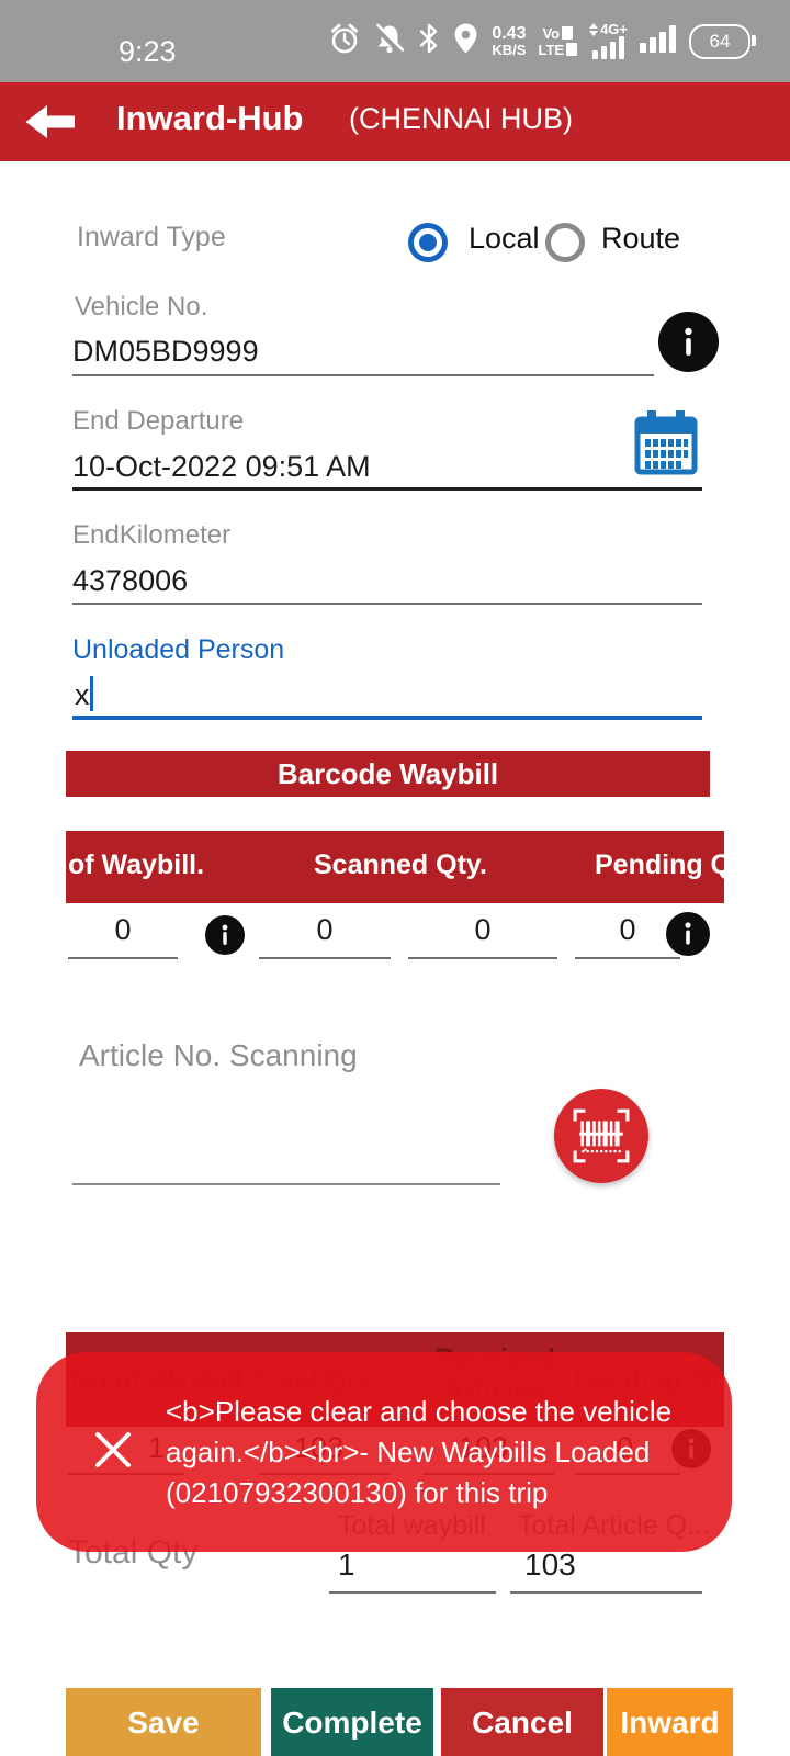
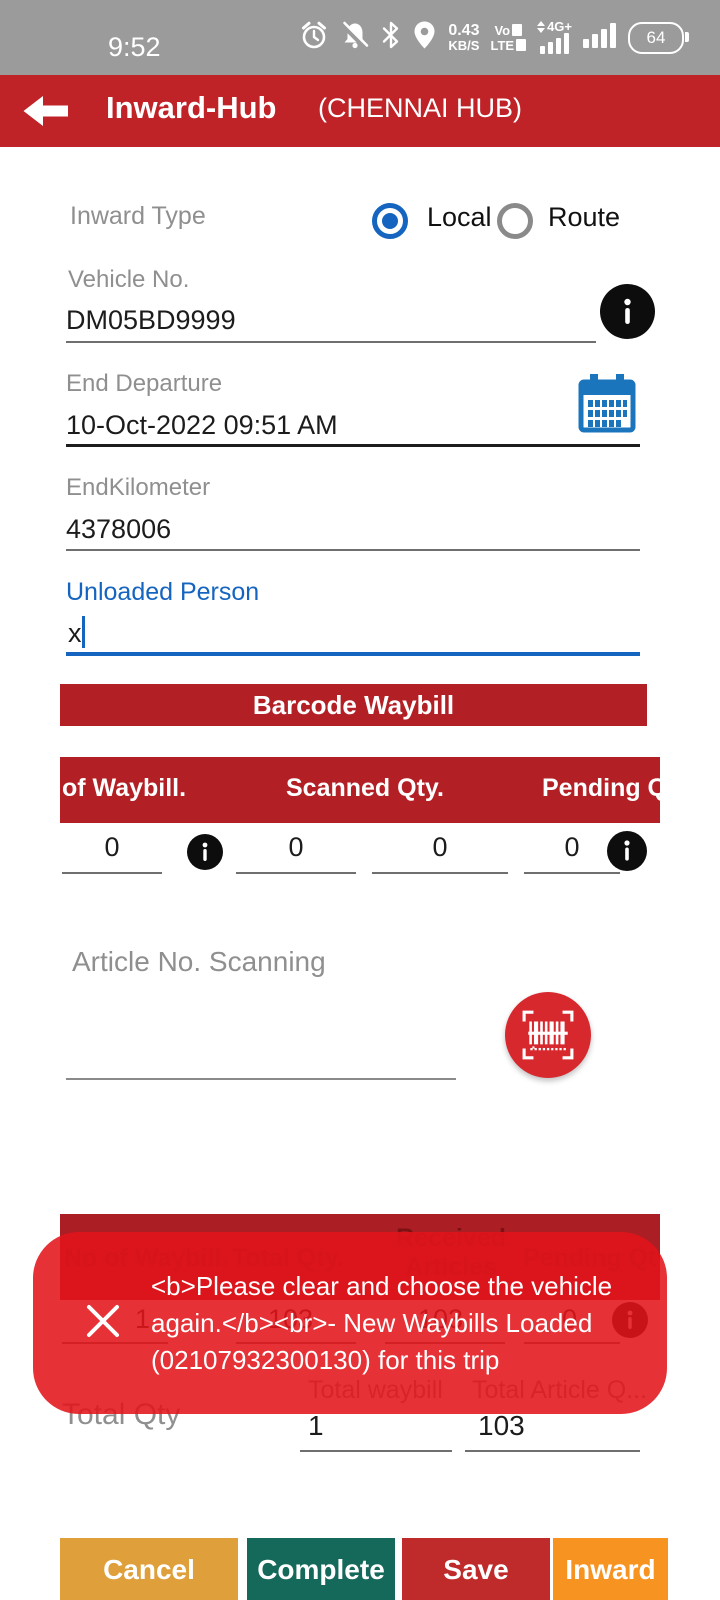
- 9:23
+ 9:52
  0.43
  KB/S
  Vo
  LTE
  4G+
  64
  Inward-Hub
  (CHENNAI HUB)
  Inward Type
  Local
  Route
  Vehicle No.
  DM05BD9999
  End Departure
  10-Oct-2022 09:51 AM
  EndKilometer
  4378006
  Unloaded Person
  x
  Barcode Waybill
  of Waybill.
  Scanned Qty.
  Pending Q
  0
  0
  0
  0
  Article No. Scanning
  Received Articles
  Pending Qt
  1
  103
  103
  0
  Total Qty
  1
  103
  <b>Please clear and choose the vehicle again.</b><br>- New Waybills Loaded (02107932300130) for this trip
- Save
+ Cancel
  Complete
- Cancel
+ Save
  Inward
